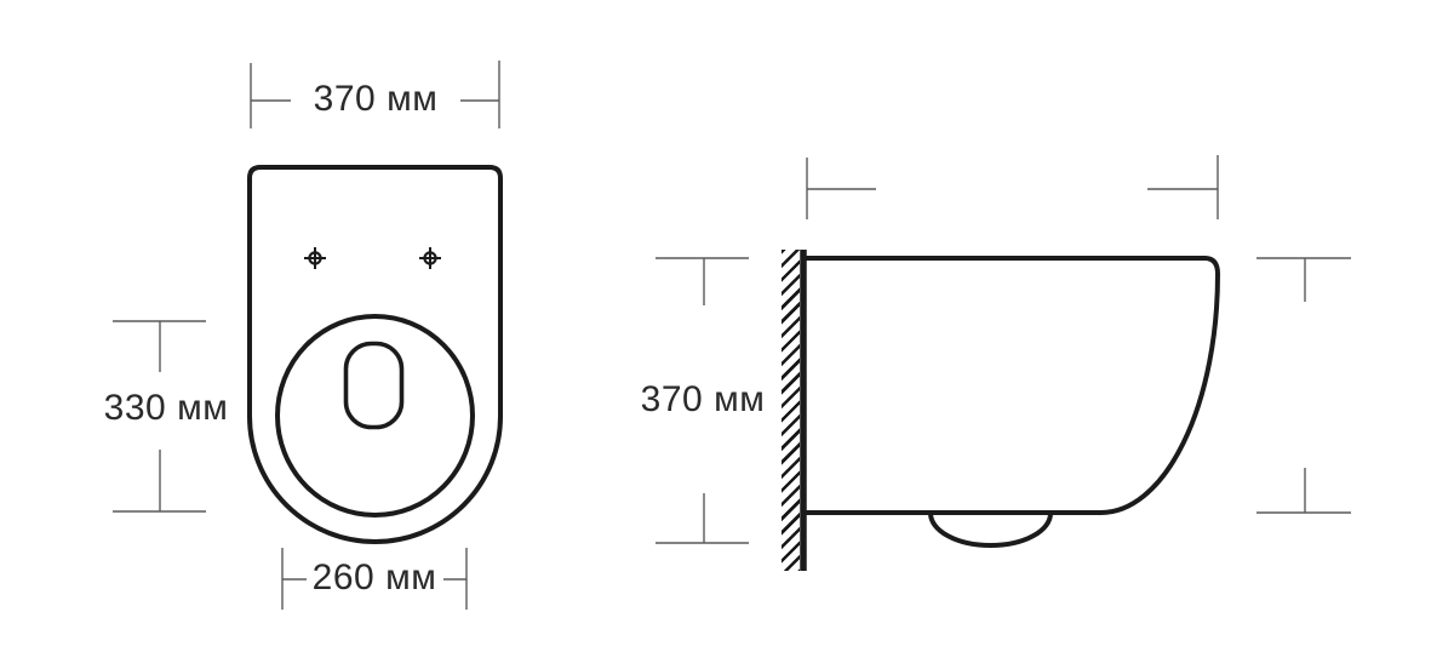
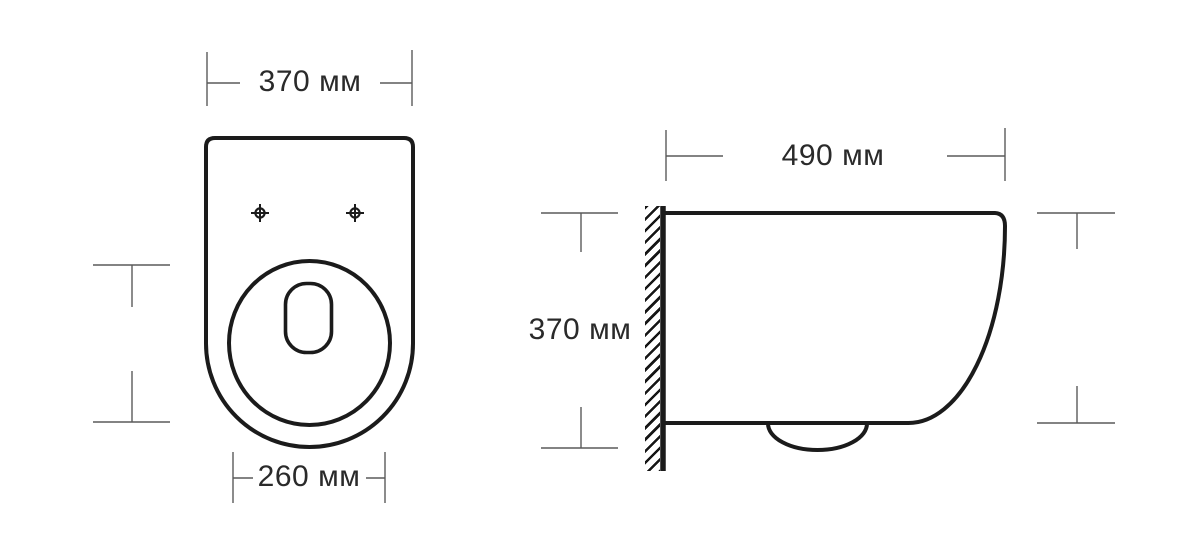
  370 мм
- 330 мм
  260 мм
+ 490 мм
  370 мм
